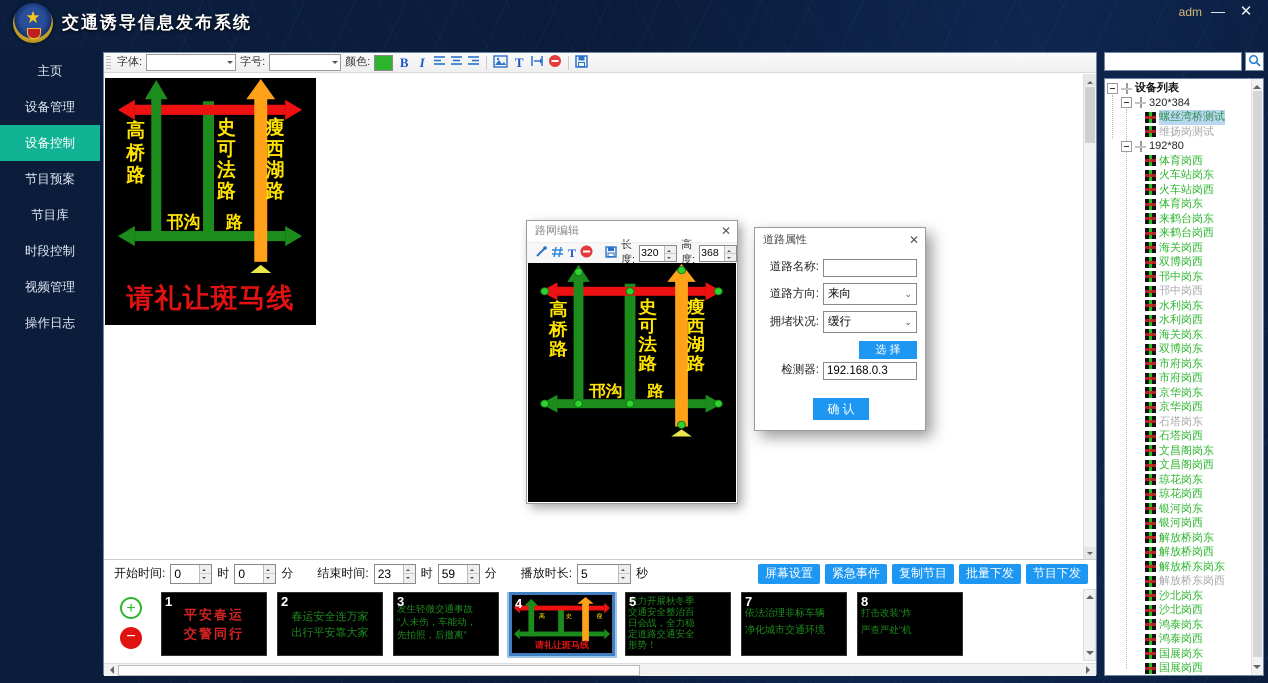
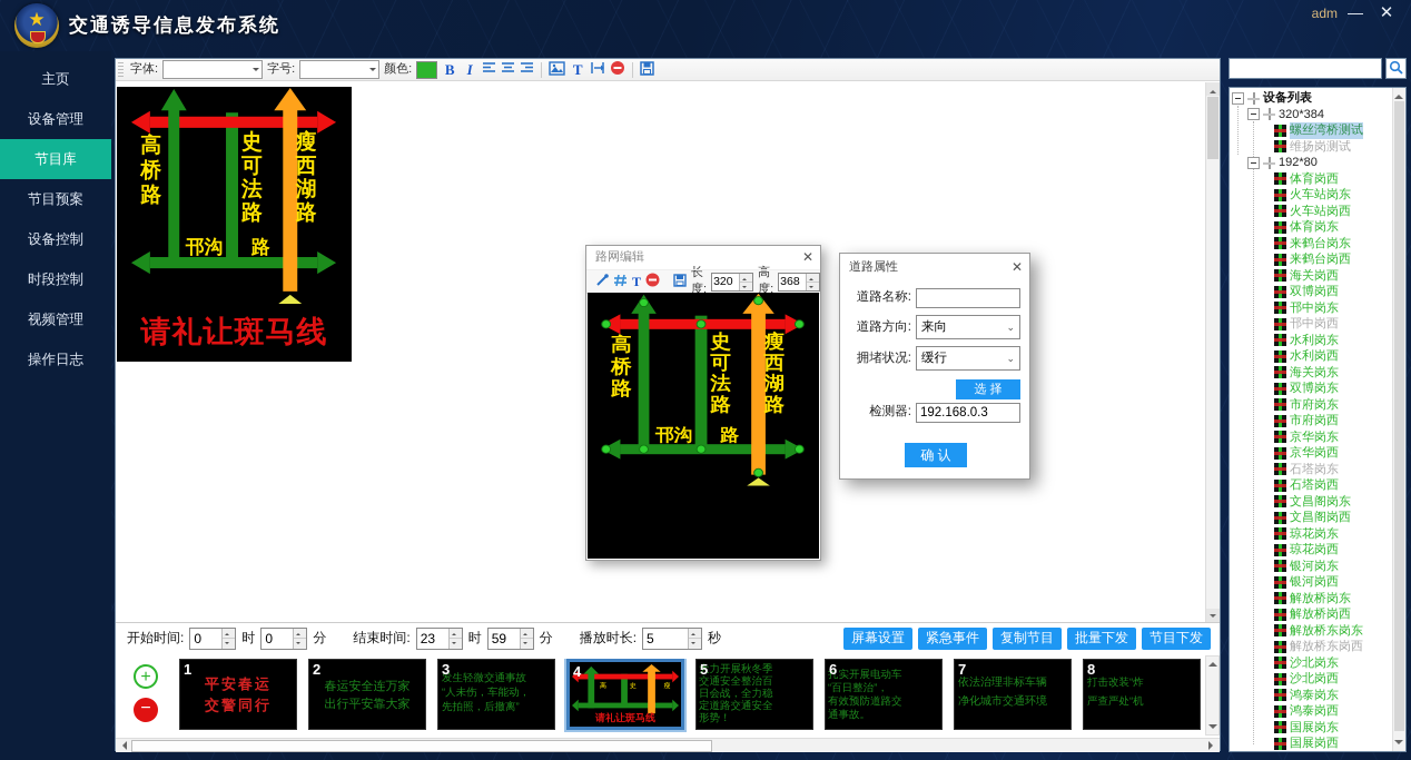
  ★
  交通诱导信息发布系统
  adm
  —
  ✕
  主页
  设备管理
- 设备控制
+ 节目库
  节目预案
- 节目库
+ 设备控制
  时段控制
  视频管理
  操作日志
  字体:
  字号:
  颜色:
  B
  I
  T
  高
  桥
  路
  史
  可
  法
  路
  瘦
  西
  湖
  路
  邗沟
  路
  请礼让斑马线
  路网编辑
  ✕
  T
  长度:
  320
  高度:
  368
  高
  桥
  路
  史
  可
  法
  路
  瘦
  西
  湖
  路
  邗沟
  路
  道路属性
  ✕
  道路名称:
  道路方向:
  来向
  ⌄
  拥堵状况:
  缓行
  ⌄
  选 择
  检测器:
  192.168.0.3
  确 认
  开始时间:
  0
  时
  0
  分
  结束时间:
  23
  时
  59
  分
  播放时长:
  5
  秒
  屏幕设置
  紧急事件
  复制节目
  批量下发
  节目下发
  +
  −
  1
  平安春运
  交警同行
  2
  春运安全连万家
  出行平安靠大家
  3
  发生轻微交通事故
  “人未伤，车能动，
  先拍照，后撤离”
  4
  请礼让斑马线
  5
  大力开展秋冬季
  交通安全整治百
  日会战，全力稳
  定道路交通安全
  形势！
+ 6
+ 扎实开展电动车
+ “百日整治”，
+ 有效预防道路交
+ 通事故。
  7
  依法治理非标车辆
  净化城市交通环境
  8
  打击改装“炸
  严查严处“机
  设备列表
  320*384
  螺丝湾桥测试
  维扬岗测试
  192*80
  体育岗西
  火车站岗东
  火车站岗西
  体育岗东
  来鹤台岗东
  来鹤台岗西
  海关岗西
  双博岗西
  邗中岗东
  邗中岗西
  水利岗东
  水利岗西
  海关岗东
  双博岗东
  市府岗东
  市府岗西
  京华岗东
  京华岗西
  石塔岗东
  石塔岗西
  文昌阁岗东
  文昌阁岗西
  琼花岗东
  琼花岗西
  银河岗东
  银河岗西
  解放桥岗东
  解放桥岗西
  解放桥东岗东
  解放桥东岗西
  沙北岗东
  沙北岗西
  鸿泰岗东
  鸿泰岗西
  国展岗东
  国展岗西
